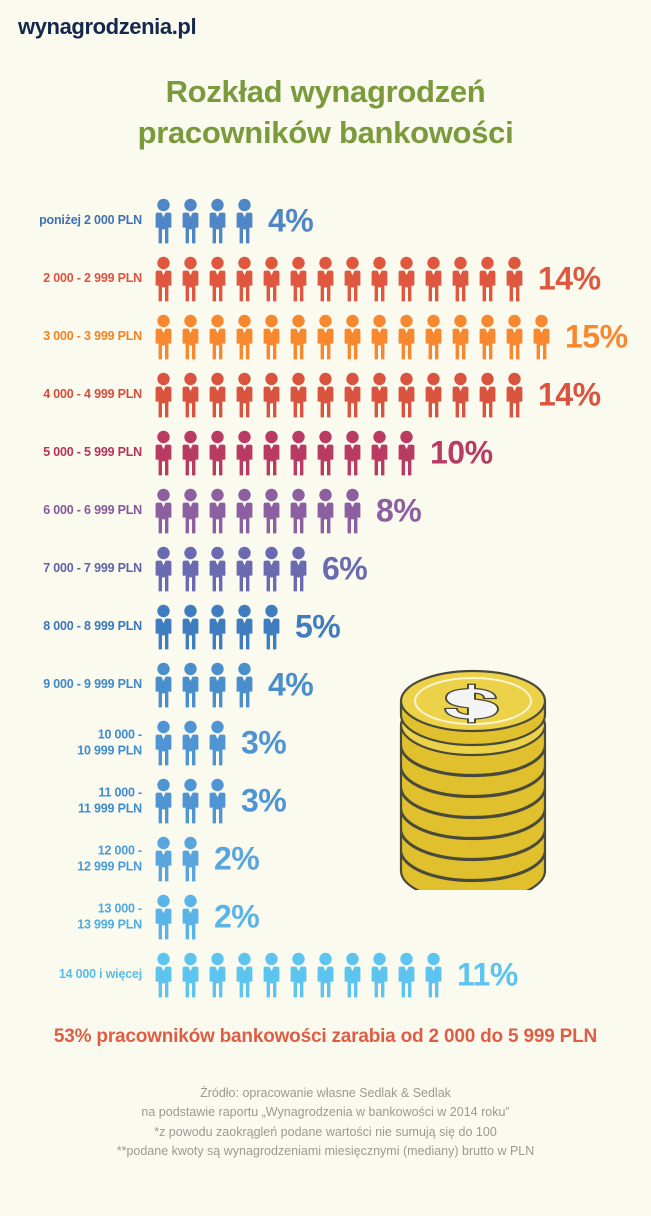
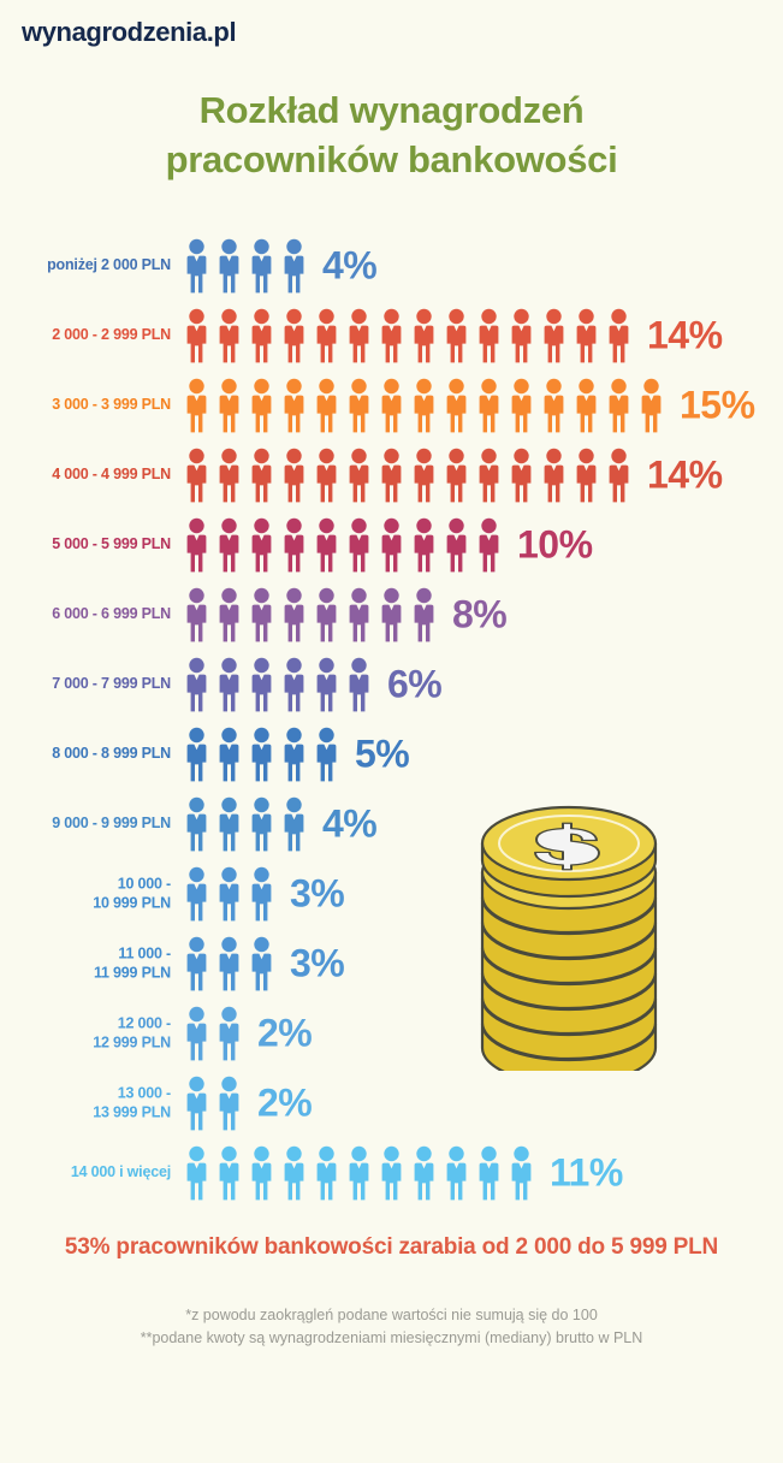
  wynagrodzenia.pl
  Rozkład wynagrodzeń
  pracowników bankowości
  poniżej 2 000 PLN
  4%
  2 000 - 2 999 PLN
  14%
  3 000 - 3 999 PLN
  15%
  4 000 - 4 999 PLN
  14%
  5 000 - 5 999 PLN
  10%
  6 000 - 6 999 PLN
  8%
  7 000 - 7 999 PLN
  6%
  8 000 - 8 999 PLN
  5%
  9 000 - 9 999 PLN
  4%
  10 000 -
  10 999 PLN
  3%
  11 000 -
  11 999 PLN
  3%
  12 000 -
  12 999 PLN
  2%
  13 000 -
  13 999 PLN
  2%
  14 000 i więcej
  11%
  53% pracowników bankowości zarabia od 2 000 do 5 999 PLN
- Źródło: opracowanie własne Sedlak & Sedlak
- na podstawie raportu „Wynagrodzenia w bankowości w 2014 roku”
  *z powodu zaokrągleń podane wartości nie sumują się do 100
  **podane kwoty są wynagrodzeniami miesięcznymi (mediany) brutto w PLN
